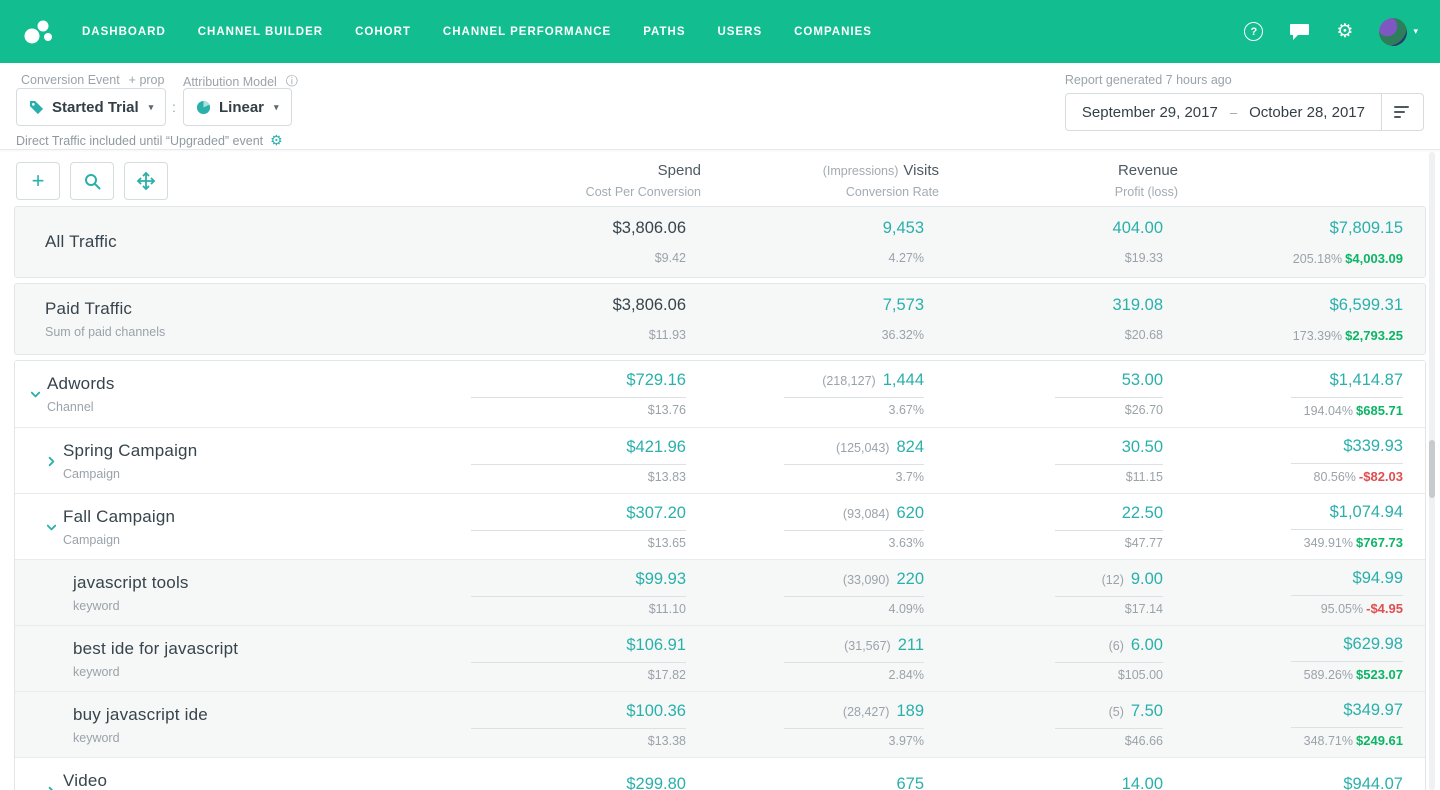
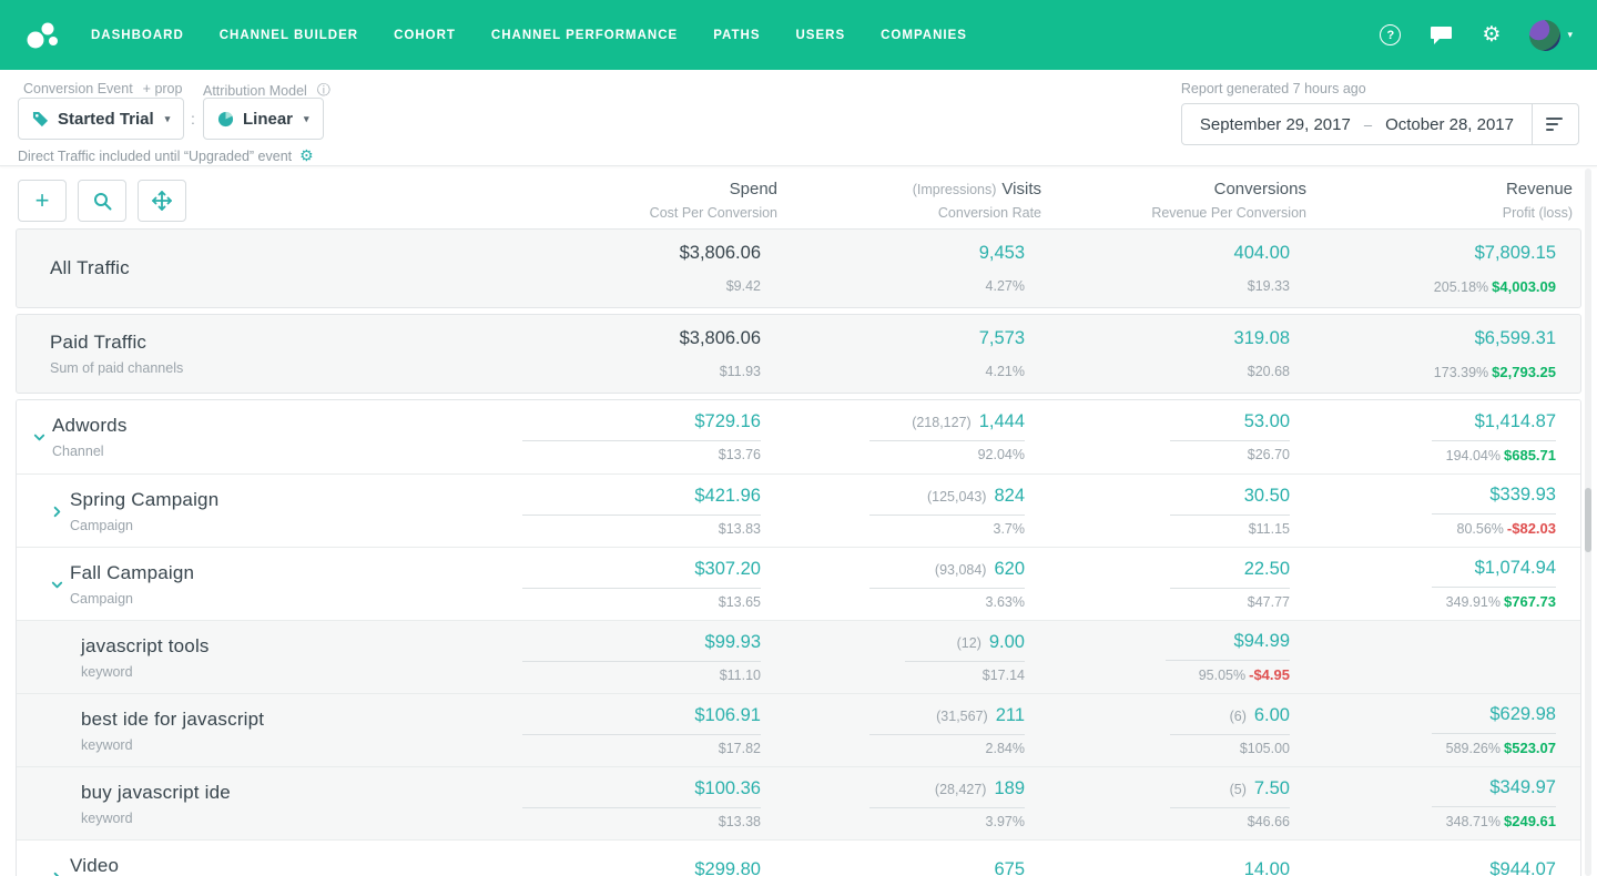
  DASHBOARD
  CHANNEL BUILDER
  COHORT
  CHANNEL PERFORMANCE
  PATHS
  USERS
  COMPANIES
  ?
  ⚙
  ▾
  Conversion Event
  + prop
  Attribution Model
  ⓘ
  Started Trial
  ▾
  :
  Linear
  ▾
  Direct Traffic included until “Upgraded” event
  ⚙
  Report generated 7 hours ago
  September 29, 2017
  –
  October 28, 2017
  +
  Spend
  Cost Per Conversion
  (Impressions) Visits
  Conversion Rate
+ Conversions
+ Revenue Per Conversion
  Revenue
  Profit (loss)
  All Traffic
  $3,806.06
  $9.42
  9,453
  4.27%
  404.00
  $19.33
  $7,809.15
  205.18% $4,003.09
  Paid Traffic
  Sum of paid channels
  $3,806.06
  $11.93
  7,573
- 36.32%
+ 4.21%
  319.08
  $20.68
  $6,599.31
  173.39% $2,793.25
  Adwords
  Channel
  $729.16
  $13.76
  (218,127) 1,444
- 3.67%
+ 92.04%
  53.00
  $26.70
  $1,414.87
  194.04% $685.71
  Spring Campaign
  Campaign
  $421.96
  $13.83
  (125,043) 824
  3.7%
  30.50
  $11.15
  $339.93
  80.56% -$82.03
  Fall Campaign
  Campaign
  $307.20
  $13.65
  (93,084) 620
  3.63%
  22.50
  $47.77
  $1,074.94
  349.91% $767.73
  javascript tools
  keyword
  $99.93
  $11.10
- (33,090) 220
- 4.09%
  (12) 9.00
  $17.14
  $94.99
  95.05% -$4.95
  best ide for javascript
  keyword
  $106.91
  $17.82
  (31,567) 211
  2.84%
  (6) 6.00
  $105.00
  $629.98
  589.26% $523.07
  buy javascript ide
  keyword
  $100.36
  $13.38
  (28,427) 189
  3.97%
  (5) 7.50
  $46.66
  $349.97
  348.71% $249.61
  Video
  $299.80
  675
  14.00
  $944.07
